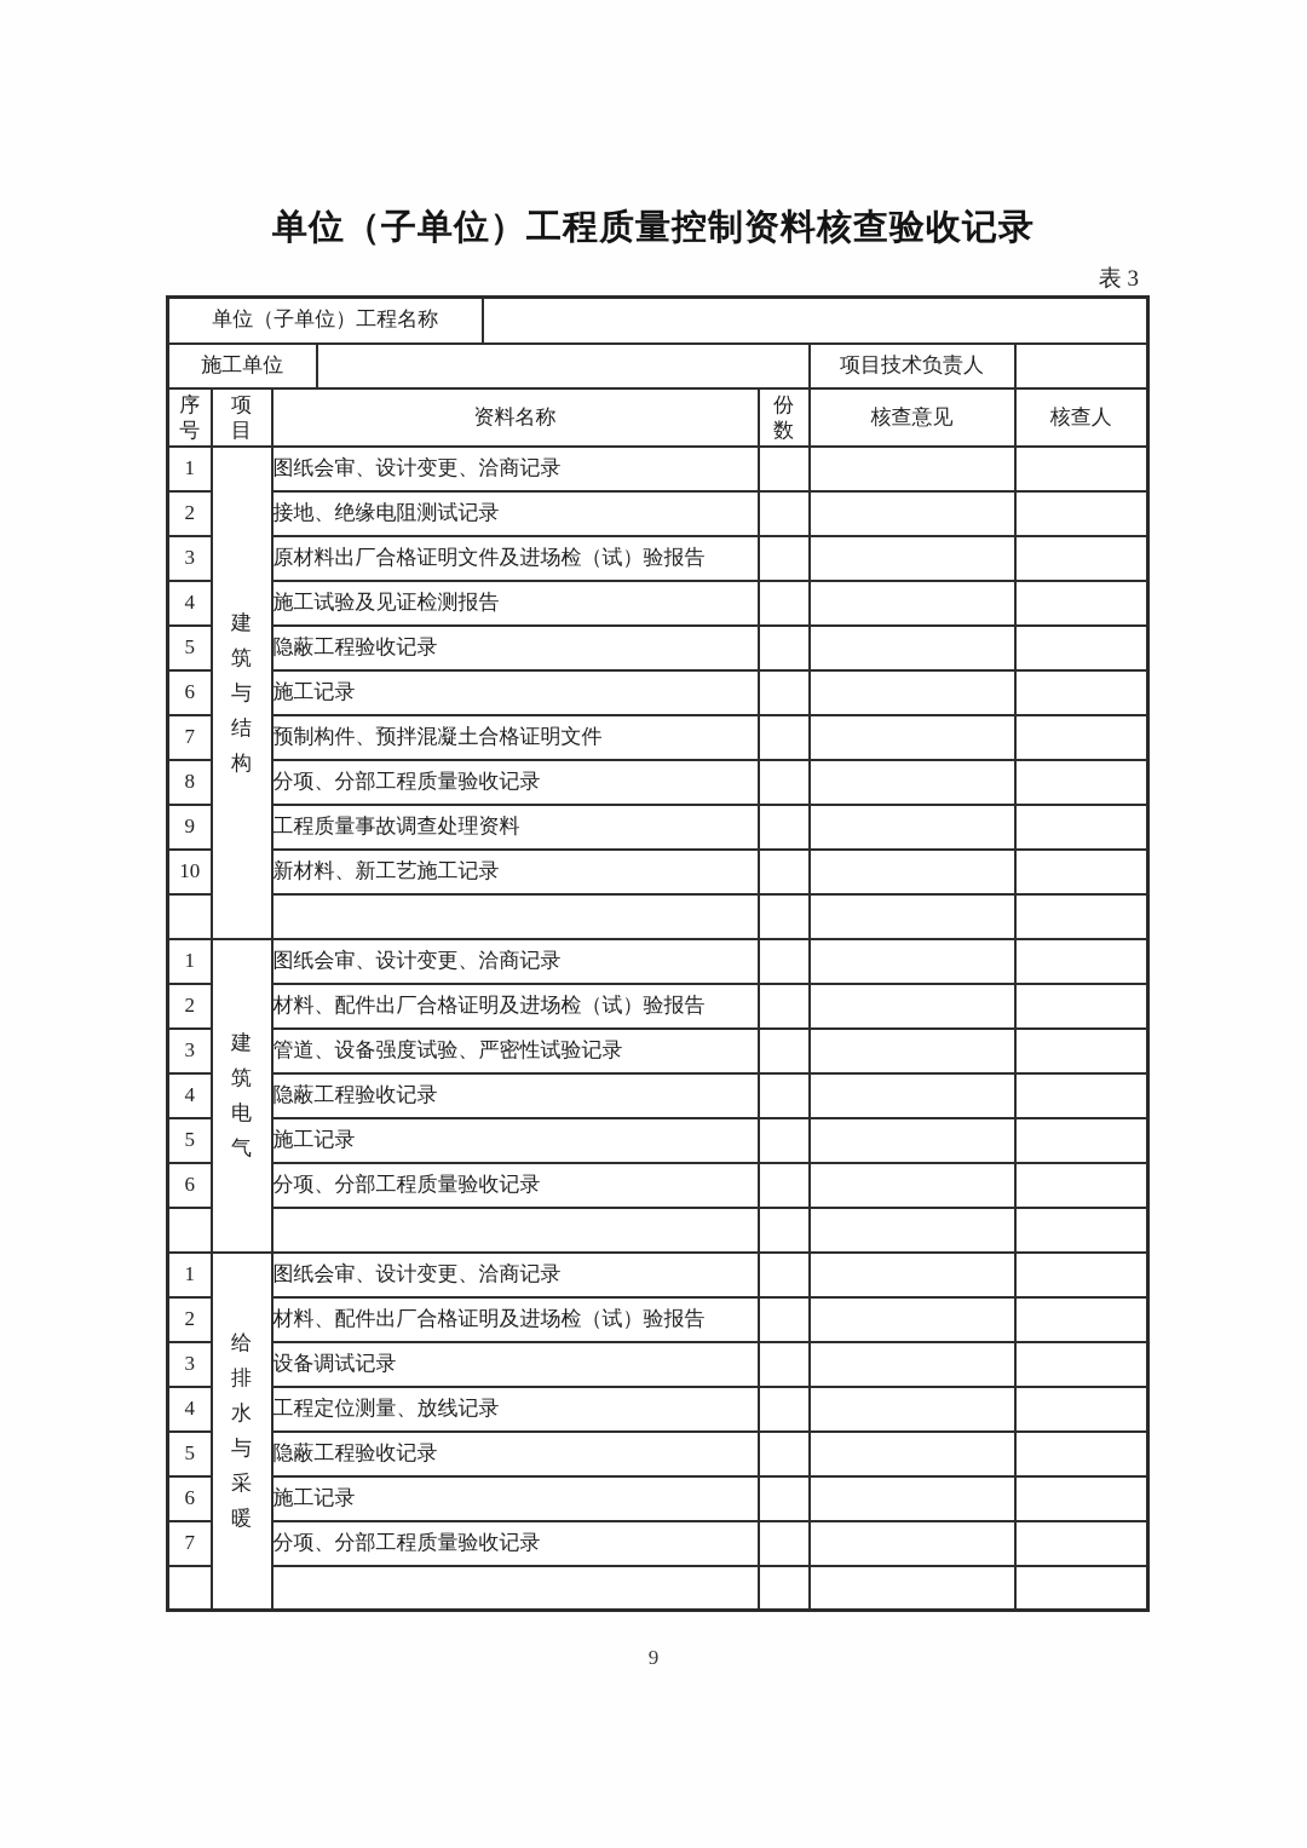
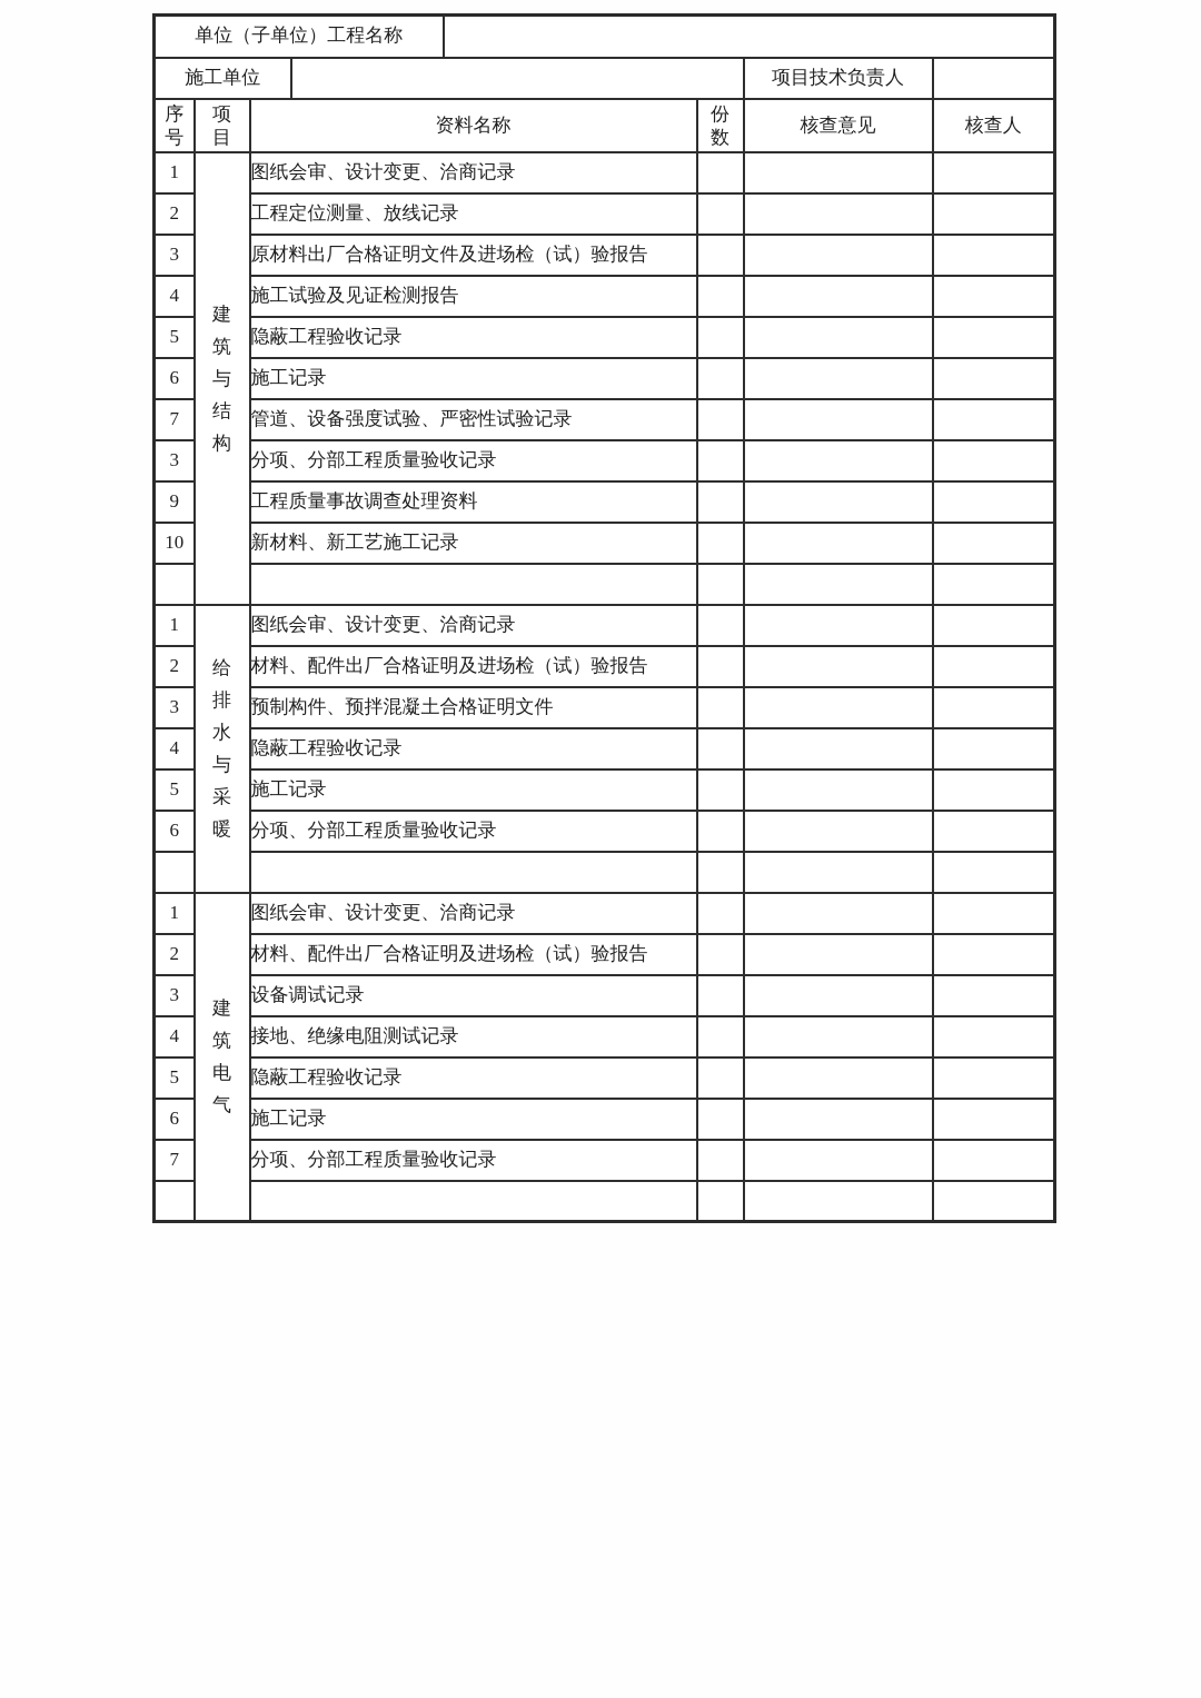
- 单位（子单位）工程质量控制资料核查验收记录
- 表 3
  单位（子单位）工程名称
  施工单位		项目技术负责人
  序 号	项 目	资料名称	份 数	核查意见	核查人
  1	建 筑 与 结 构	图纸会审、设计变更、洽商记录
- 2	接地、绝缘电阻测试记录
+ 2	工程定位测量、放线记录
  3	原材料出厂合格证明文件及进场检（试）验报告
  4	施工试验及见证检测报告
  5	隐蔽工程验收记录
  6	施工记录
- 7	预制构件、预拌混凝土合格证明文件
+ 7	管道、设备强度试验、严密性试验记录
- 8	分项、分部工程质量验收记录
+ 3	分项、分部工程质量验收记录
  9	工程质量事故调查处理资料
  10	新材料、新工艺施工记录
- 1	建 筑 电 气	图纸会审、设计变更、洽商记录
+ 1	给 排 水 与 采 暖	图纸会审、设计变更、洽商记录
  2	材料、配件出厂合格证明及进场检（试）验报告
- 3	管道、设备强度试验、严密性试验记录
+ 3	预制构件、预拌混凝土合格证明文件
  4	隐蔽工程验收记录
  5	施工记录
  6	分项、分部工程质量验收记录
- 1	给 排 水 与 采 暖	图纸会审、设计变更、洽商记录
+ 1	建 筑 电 气	图纸会审、设计变更、洽商记录
  2	材料、配件出厂合格证明及进场检（试）验报告
  3	设备调试记录
- 4	工程定位测量、放线记录
+ 4	接地、绝缘电阻测试记录
  5	隐蔽工程验收记录
  6	施工记录
  7	分项、分部工程质量验收记录
- 9
